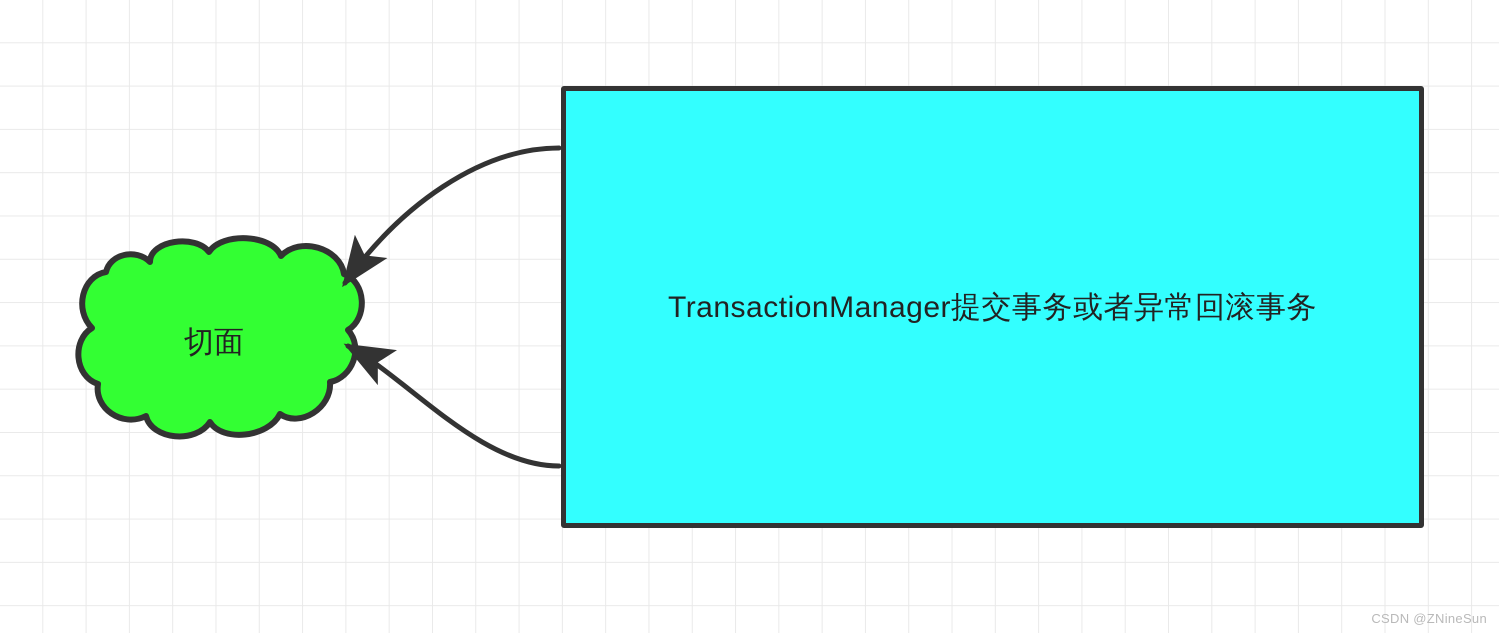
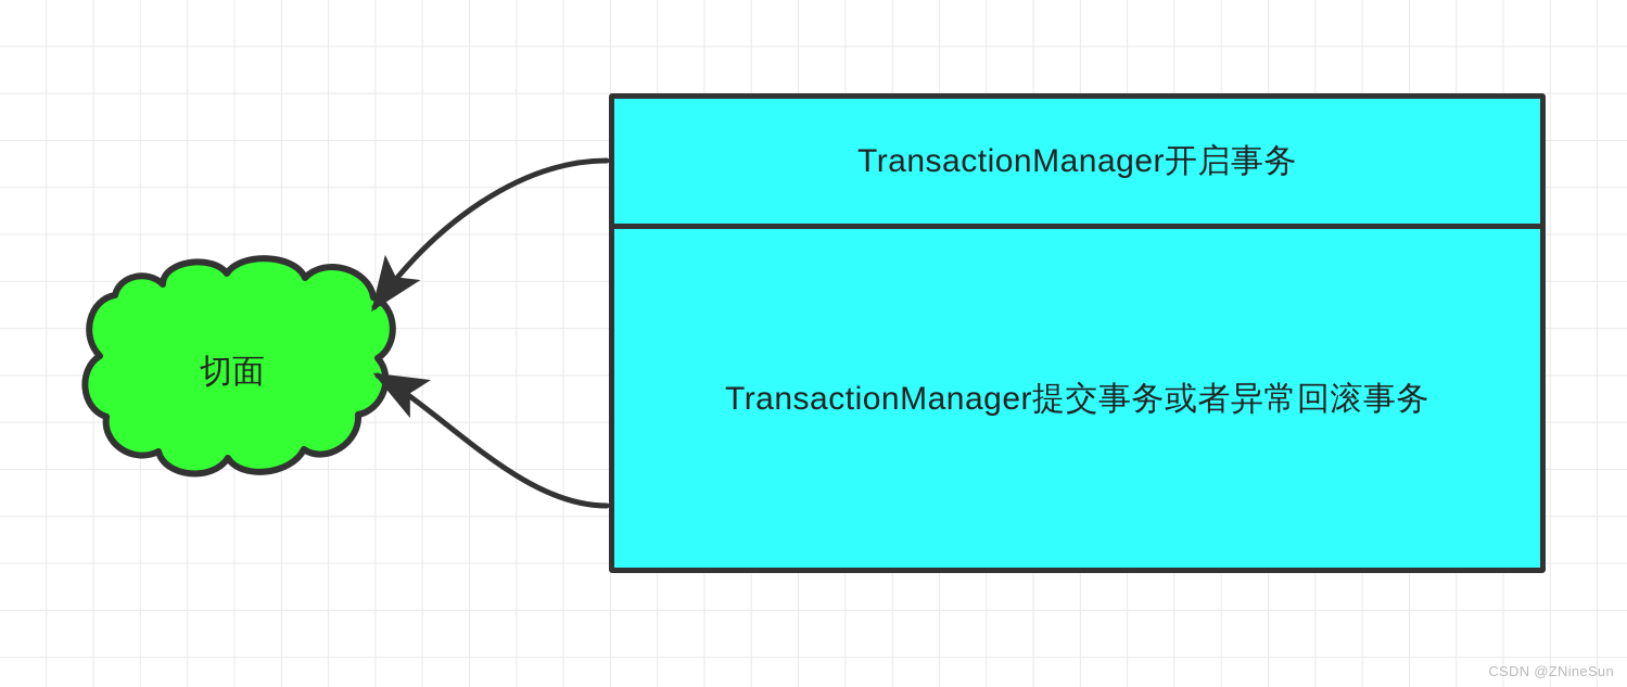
  切面
+ TransactionManager开启事务
  TransactionManager提交事务或者异常回滚事务
  CSDN @ZNineSun
